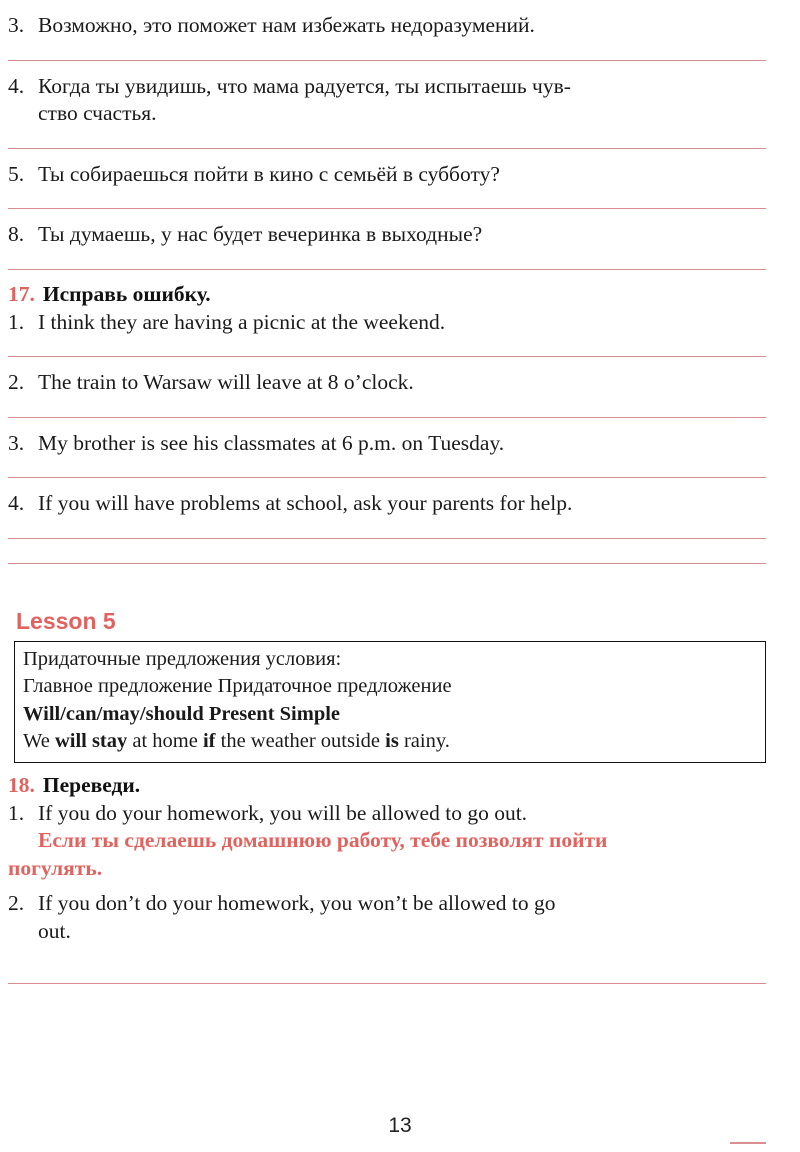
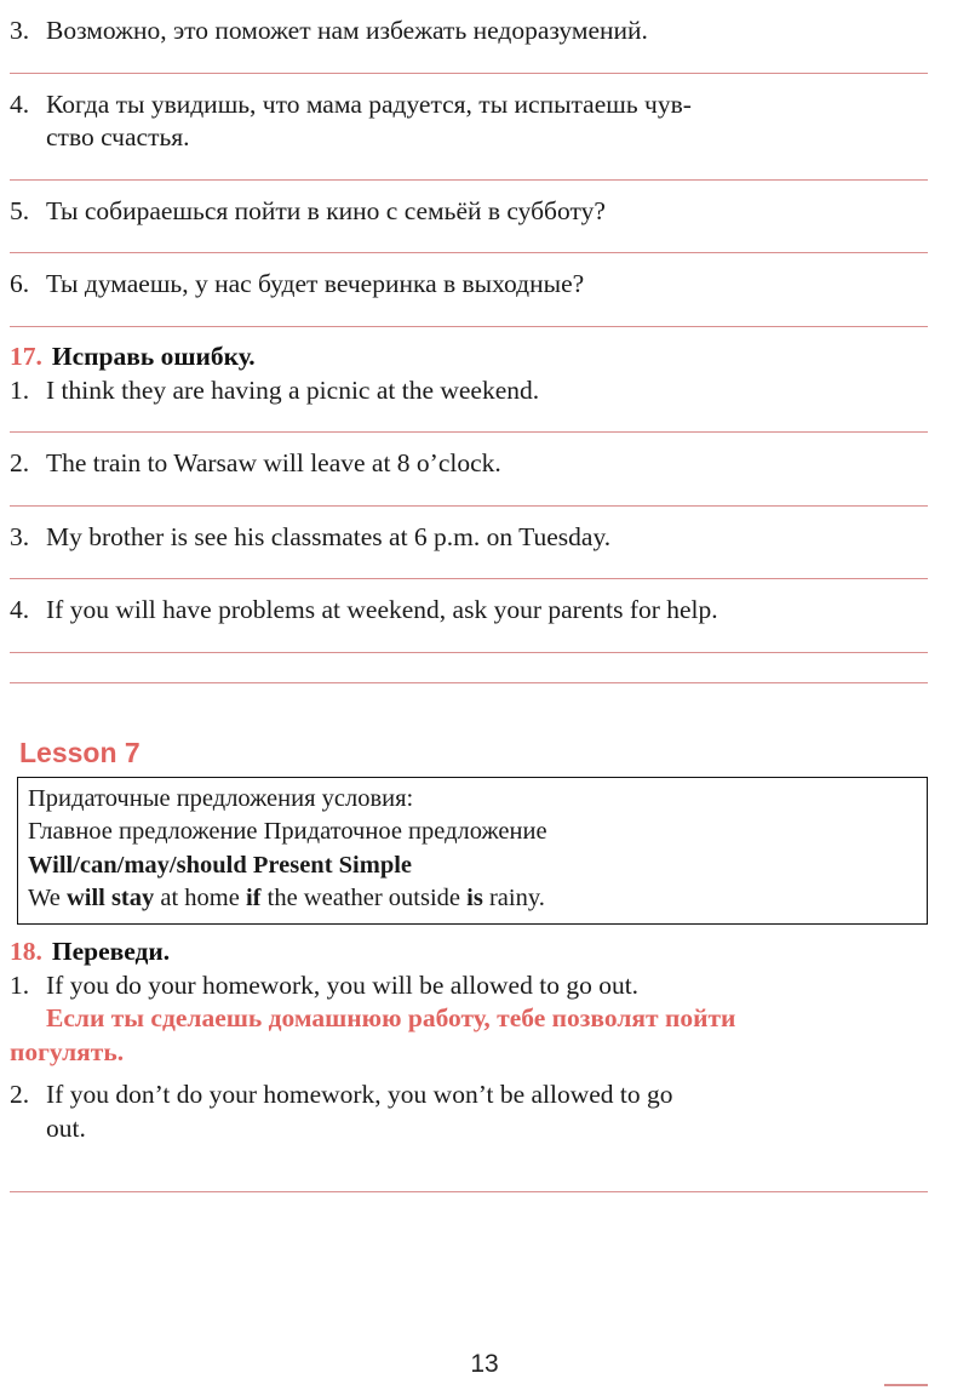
  3.
  Возможно, это поможет нам избежать недоразумений.
  4.
  Когда ты увидишь, что мама радуется, ты испытаешь чув-
  ство счастья.
  5.
  Ты собираешься пойти в кино с семьёй в субботу?
- 8.
+ 6.
  Ты думаешь, у нас будет вечеринка в выходные?
  17.
  Исправь ошибку.
  1.
  I think they are having a picnic at the weekend.
  2.
  The train to Warsaw will leave at 8 o’clock.
  3.
  My brother is see his classmates at 6 p.m. on Tuesday.
  4.
- If you will have problems at school, ask your parents for help.
+ If you will have problems at weekend, ask your parents for help.
- Lesson 5
+ Lesson 7
  Придаточные предложения условия:
  Главное предложение Придаточное предложение
  Will/can/may/should Present Simple
  We will stay at home if the weather outside is rainy.
  18.
  Переведи.
  1.
  If you do your homework, you will be allowed to go out.
  Если ты сделаешь домашнюю работу, тебе позволят пойти
  погулять.
  2.
  If you don’t do your homework, you won’t be allowed to go
  out.
  13
